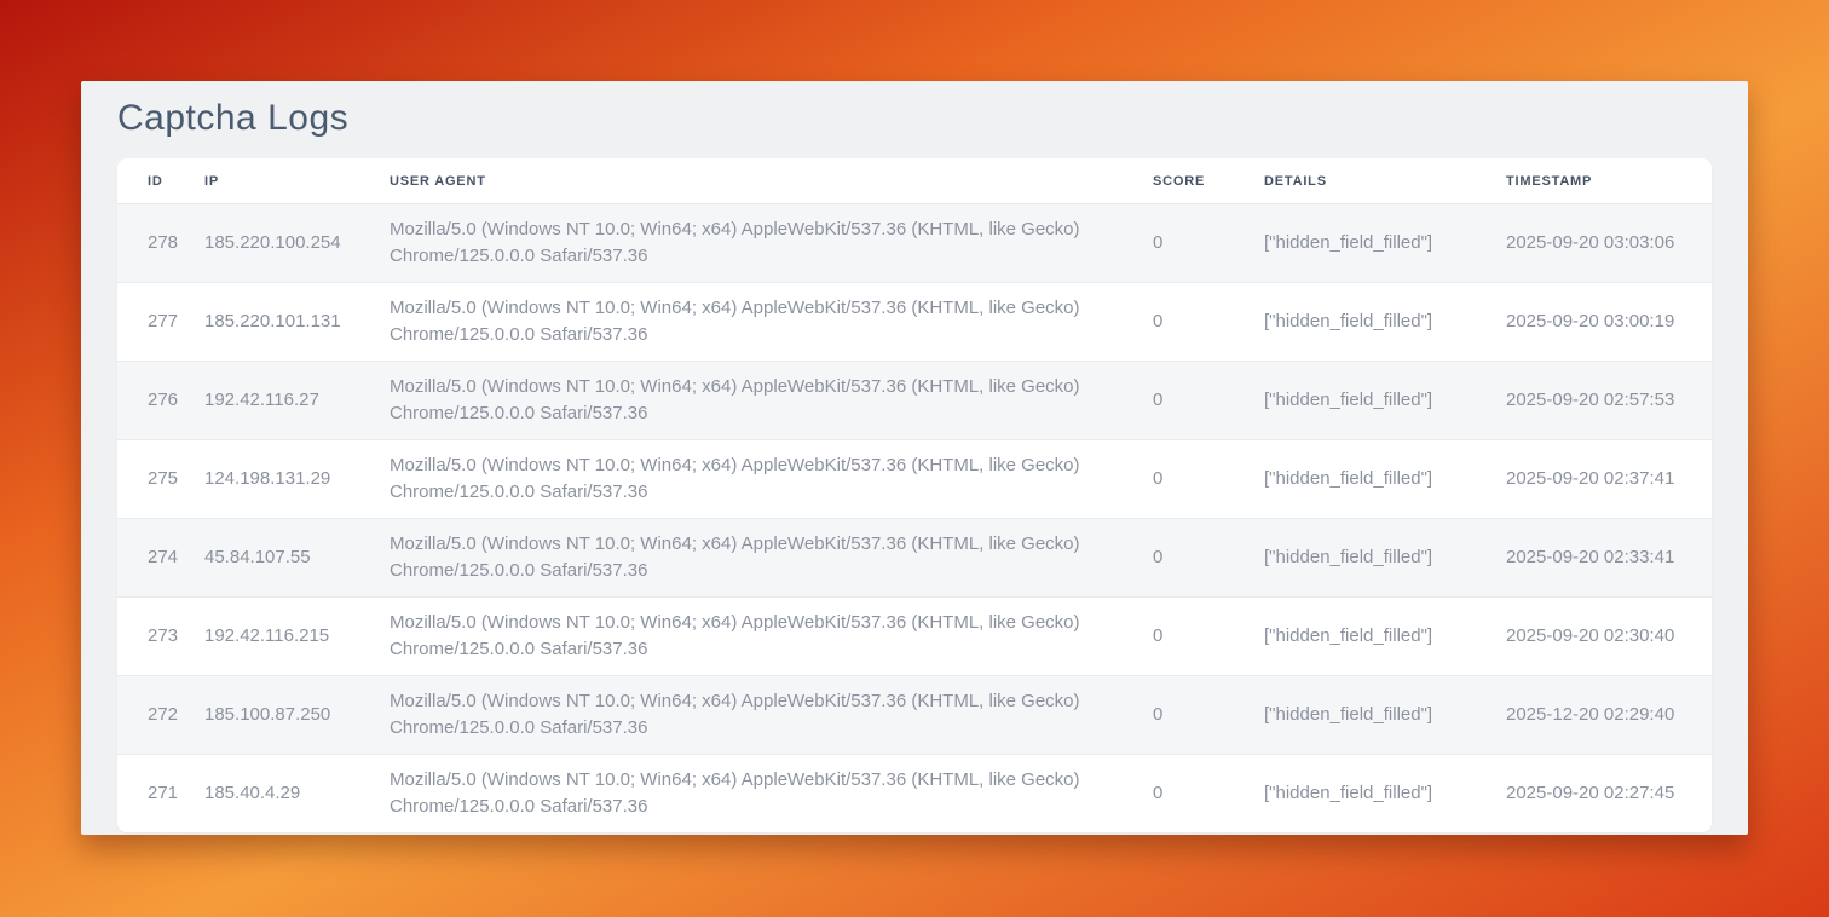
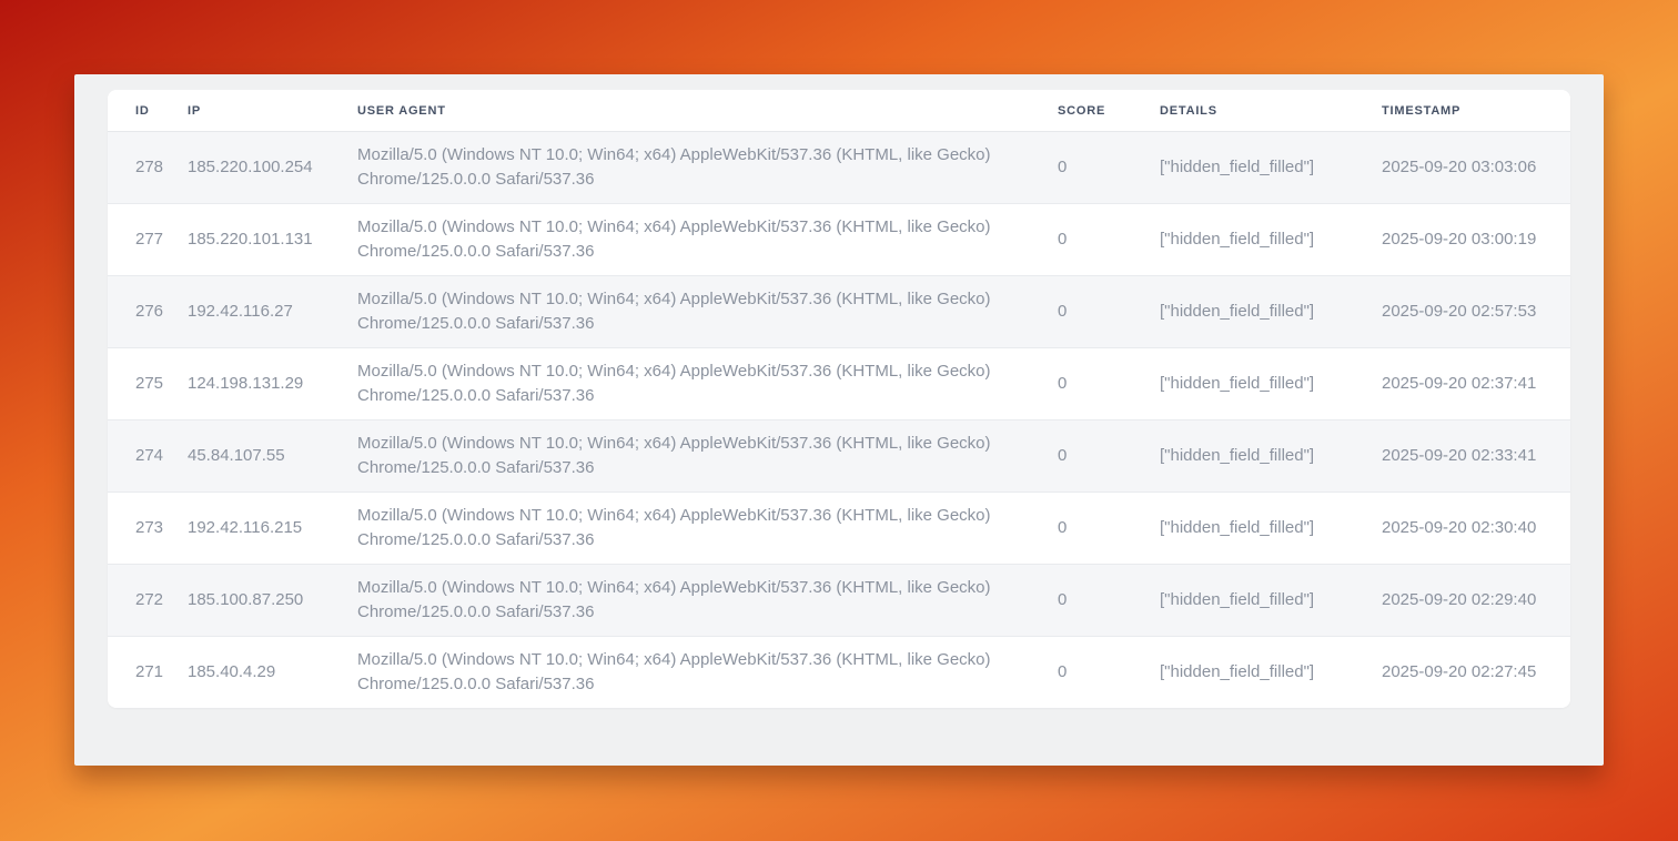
- Captcha Logs
  ID	IP	USER AGENT	SCORE	DETAILS	TIMESTAMP
  278	185.220.100.254	Mozilla/5.0 (Windows NT 10.0; Win64; x64) AppleWebKit/537.36 (KHTML, like Gecko) Chrome/125.0.0.0 Safari/537.36	0	["hidden_field_filled"]	2025-09-20 03:03:06
  277	185.220.101.131	Mozilla/5.0 (Windows NT 10.0; Win64; x64) AppleWebKit/537.36 (KHTML, like Gecko) Chrome/125.0.0.0 Safari/537.36	0	["hidden_field_filled"]	2025-09-20 03:00:19
  276	192.42.116.27	Mozilla/5.0 (Windows NT 10.0; Win64; x64) AppleWebKit/537.36 (KHTML, like Gecko) Chrome/125.0.0.0 Safari/537.36	0	["hidden_field_filled"]	2025-09-20 02:57:53
  275	124.198.131.29	Mozilla/5.0 (Windows NT 10.0; Win64; x64) AppleWebKit/537.36 (KHTML, like Gecko) Chrome/125.0.0.0 Safari/537.36	0	["hidden_field_filled"]	2025-09-20 02:37:41
  274	45.84.107.55	Mozilla/5.0 (Windows NT 10.0; Win64; x64) AppleWebKit/537.36 (KHTML, like Gecko) Chrome/125.0.0.0 Safari/537.36	0	["hidden_field_filled"]	2025-09-20 02:33:41
  273	192.42.116.215	Mozilla/5.0 (Windows NT 10.0; Win64; x64) AppleWebKit/537.36 (KHTML, like Gecko) Chrome/125.0.0.0 Safari/537.36	0	["hidden_field_filled"]	2025-09-20 02:30:40
- 272	185.100.87.250	Mozilla/5.0 (Windows NT 10.0; Win64; x64) AppleWebKit/537.36 (KHTML, like Gecko) Chrome/125.0.0.0 Safari/537.36	0	["hidden_field_filled"]	2025-12-20 02:29:40
+ 272	185.100.87.250	Mozilla/5.0 (Windows NT 10.0; Win64; x64) AppleWebKit/537.36 (KHTML, like Gecko) Chrome/125.0.0.0 Safari/537.36	0	["hidden_field_filled"]	2025-09-20 02:29:40
  271	185.40.4.29	Mozilla/5.0 (Windows NT 10.0; Win64; x64) AppleWebKit/537.36 (KHTML, like Gecko) Chrome/125.0.0.0 Safari/537.36	0	["hidden_field_filled"]	2025-09-20 02:27:45
